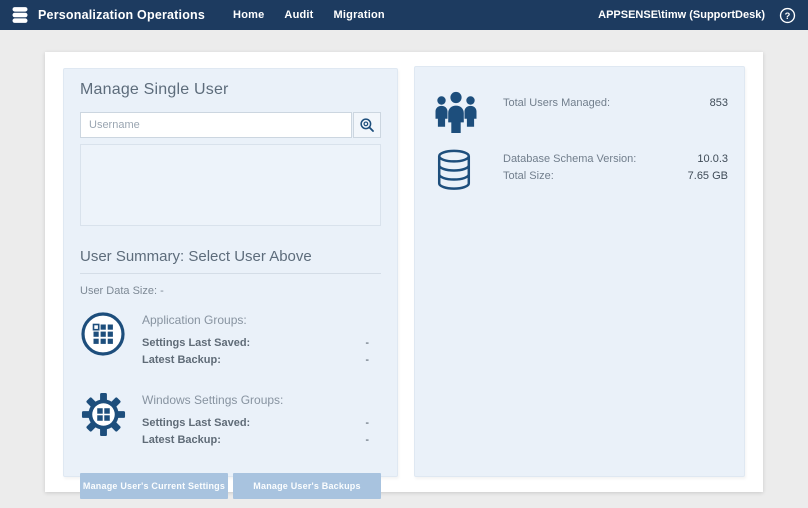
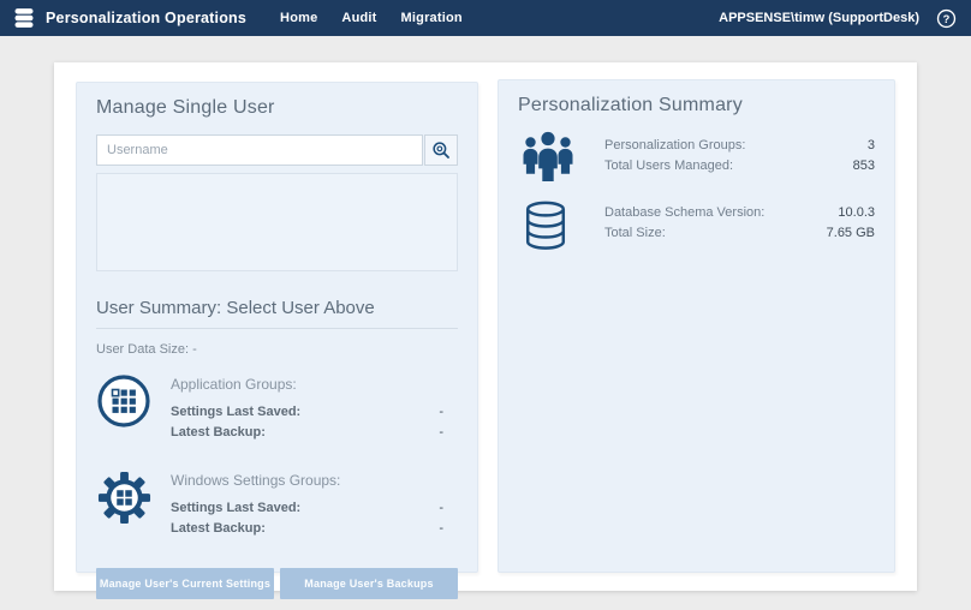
  Personalization Operations
  Home
  Audit
  Migration
  APPSENSE\timw (SupportDesk)
  ?
  Manage Single User
  Username
  User Summary: Select User Above
  User Data Size: -
  Application Groups:
  Settings Last Saved:
  -
  Latest Backup:
  -
  Windows Settings Groups:
  Settings Last Saved:
  -
  Latest Backup:
  -
  Manage User's Current Settings
  Manage User's Backups
+ Personalization Summary
+ Personalization Groups:
+ 3
  Total Users Managed:
  853
  Database Schema Version:
  10.0.3
  Total Size:
  7.65 GB
